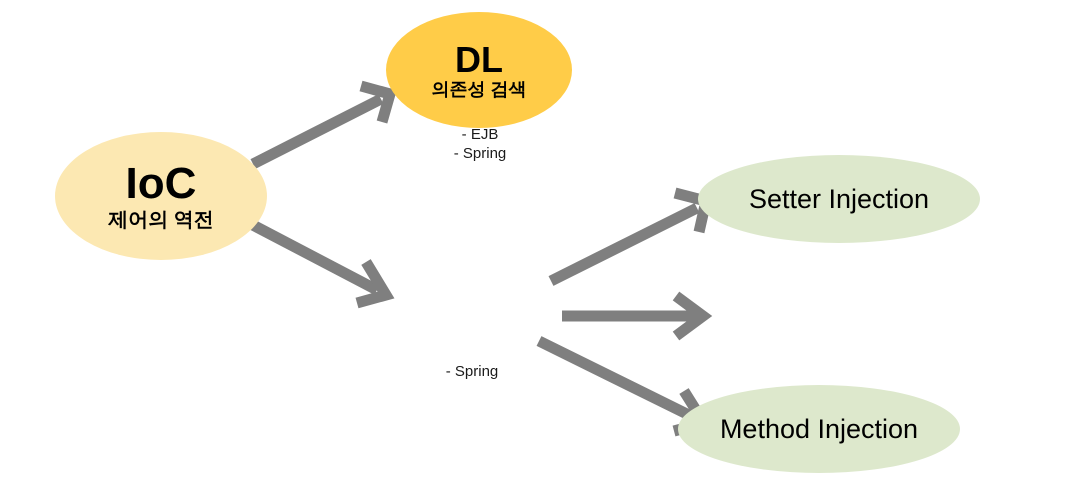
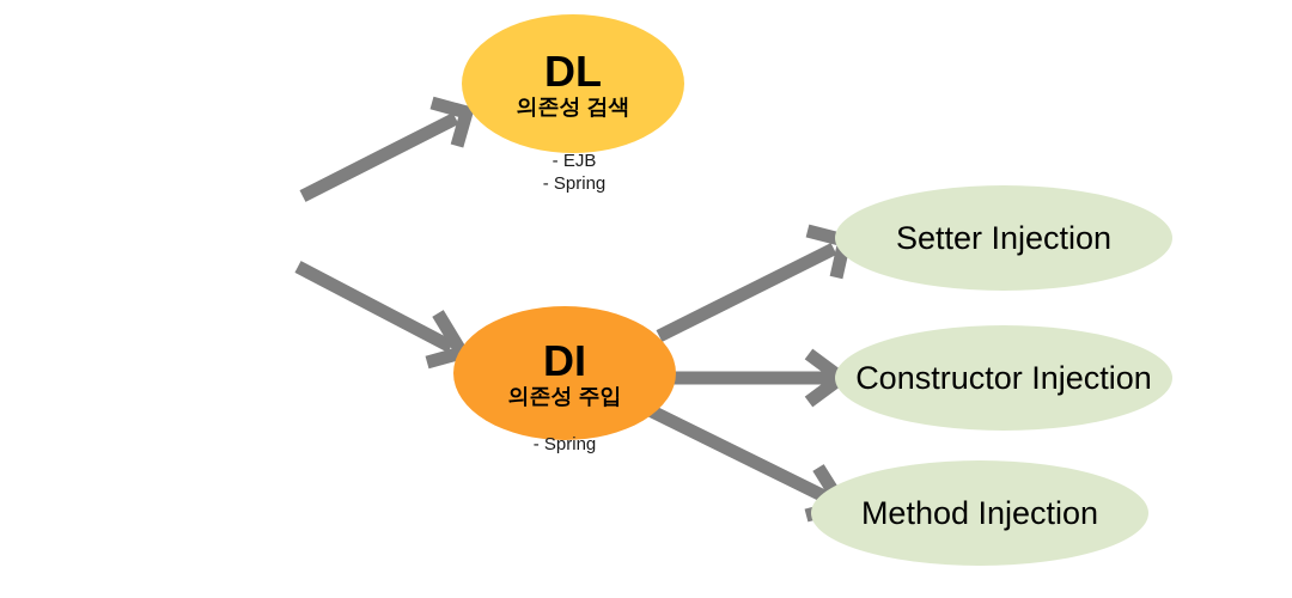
- IoC
- 제어의 역전
  DL
  의존성 검색
  - EJB
  - Spring
+ DI
+ 의존성 주입
  - Spring
  Setter Injection
+ Constructor Injection
  Method Injection
